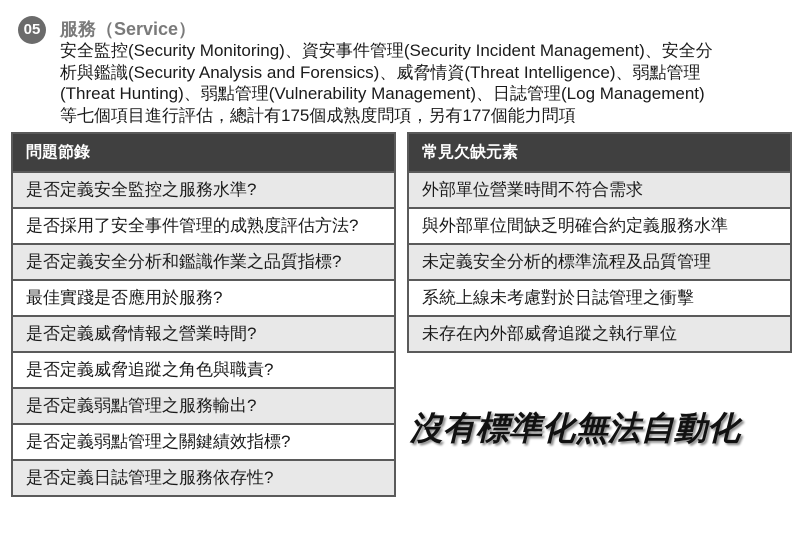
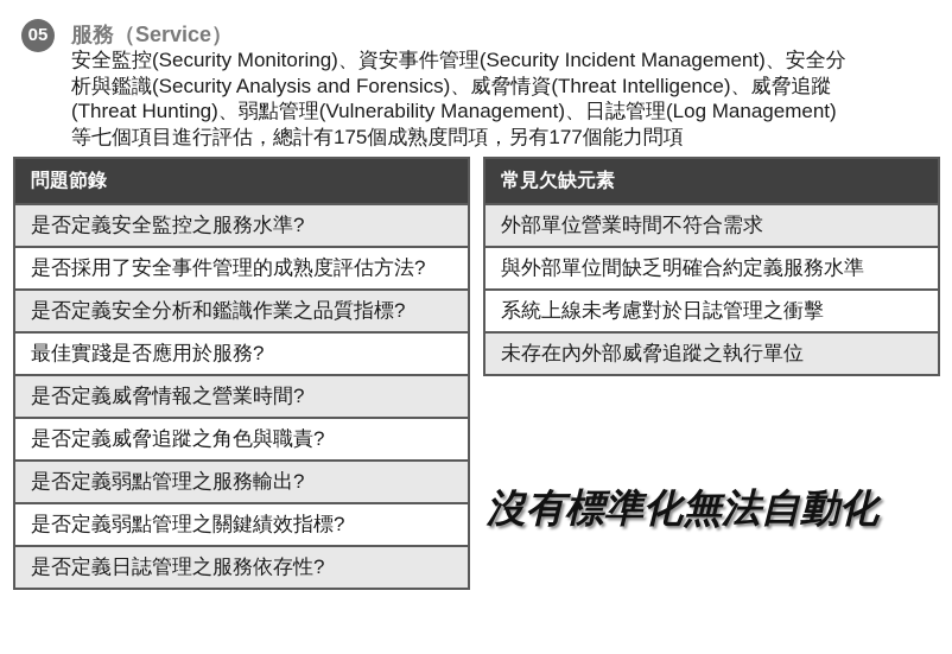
  05
  服務（Service）
  安全監控(Security Monitoring)、資安事件管理(Security Incident Management)、安全分
- 析與鑑識(Security Analysis and Forensics)、威脅情資(Threat Intelligence)、弱點管理
+ 析與鑑識(Security Analysis and Forensics)、威脅情資(Threat Intelligence)、威脅追蹤
  (Threat Hunting)、弱點管理(Vulnerability Management)、日誌管理(Log Management)
  等七個項目進行評估，總計有175個成熟度問項，另有177個能力問項
  問題節錄
  是否定義安全監控之服務水準?
  是否採用了安全事件管理的成熟度評估方法?
  是否定義安全分析和鑑識作業之品質指標?
  最佳實踐是否應用於服務?
  是否定義威脅情報之營業時間?
  是否定義威脅追蹤之角色與職責?
  是否定義弱點管理之服務輸出?
  是否定義弱點管理之關鍵績效指標?
  是否定義日誌管理之服務依存性?
  常見欠缺元素
  外部單位營業時間不符合需求
  與外部單位間缺乏明確合約定義服務水準
- 未定義安全分析的標準流程及品質管理
  系統上線未考慮對於日誌管理之衝擊
  未存在內外部威脅追蹤之執行單位
  沒有標準化無法自動化
